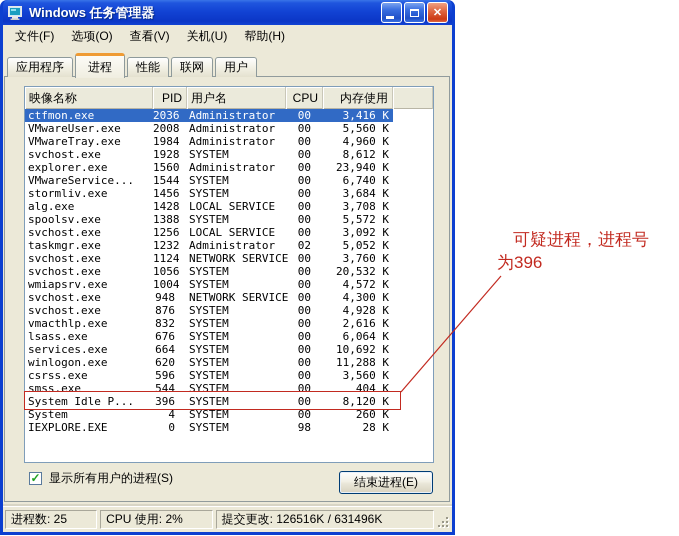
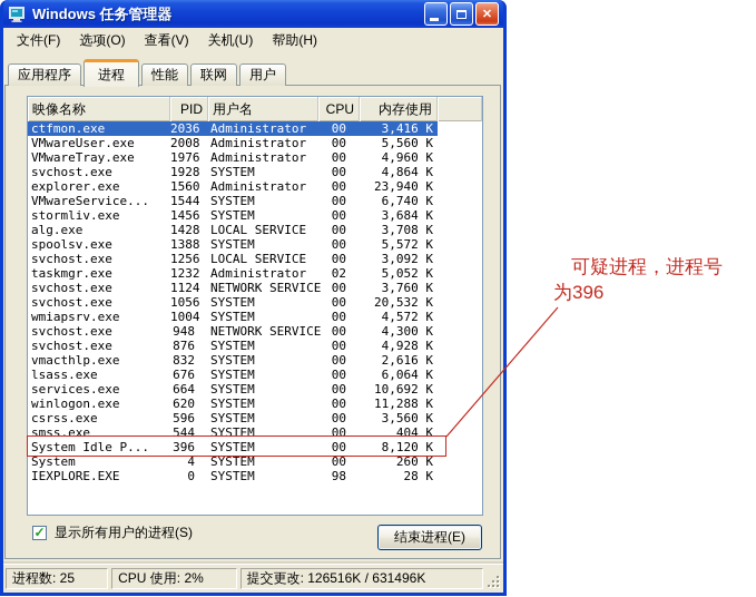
  Windows 任务管理器
  ✕
  文件(F)
  选项(O)
  查看(V)
  关机(U)
  帮助(H)
  应用程序
  进程
  性能
  联网
  用户
  映像名称
  PID
  用户名
  CPU
  内存使用
  ctfmon.exe
  2036
  Administrator
  00
  3,416 K
  VMwareUser.exe
  2008
  Administrator
  00
  5,560 K
  VMwareTray.exe
- 1984
+ 1976
  Administrator
  00
  4,960 K
  svchost.exe
  1928
  SYSTEM
  00
- 8,612 K
+ 4,864 K
  explorer.exe
  1560
  Administrator
  00
  23,940 K
  VMwareService...
  1544
  SYSTEM
  00
  6,740 K
  stormliv.exe
  1456
  SYSTEM
  00
  3,684 K
  alg.exe
  1428
  LOCAL SERVICE
  00
  3,708 K
  spoolsv.exe
  1388
  SYSTEM
  00
  5,572 K
  svchost.exe
  1256
  LOCAL SERVICE
  00
  3,092 K
  taskmgr.exe
  1232
  Administrator
  02
  5,052 K
  svchost.exe
  1124
  NETWORK SERVICE
  00
  3,760 K
  svchost.exe
  1056
  SYSTEM
  00
  20,532 K
  wmiapsrv.exe
  1004
  SYSTEM
  00
  4,572 K
  svchost.exe
  948
  NETWORK SERVICE
  00
  4,300 K
  svchost.exe
  876
  SYSTEM
  00
  4,928 K
  vmacthlp.exe
  832
  SYSTEM
  00
  2,616 K
  lsass.exe
  676
  SYSTEM
  00
  6,064 K
  services.exe
  664
  SYSTEM
  00
  10,692 K
  winlogon.exe
  620
  SYSTEM
  00
  11,288 K
  csrss.exe
  596
  SYSTEM
  00
  3,560 K
  smss.exe
  544
  SYSTEM
  00
  404 K
  System Idle P...
  396
  SYSTEM
  00
  8,120 K
  System
  4
  SYSTEM
  00
  260 K
  IEXPLORE.EXE
  0
  SYSTEM
  98
  28 K
  ✓
  显示所有用户的进程(S)
  结束进程(E)
  进程数: 25
  CPU 使用: 2%
  提交更改: 126516K / 631496K
  可疑进程，进程号
  为396
